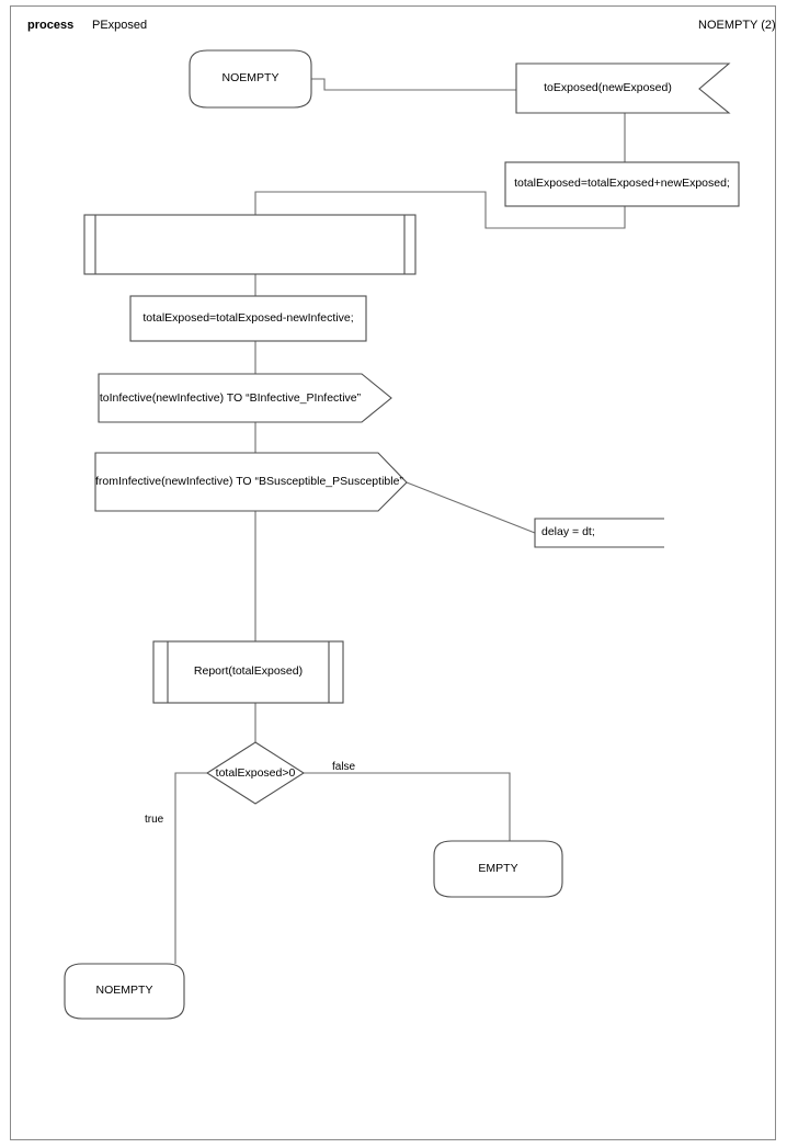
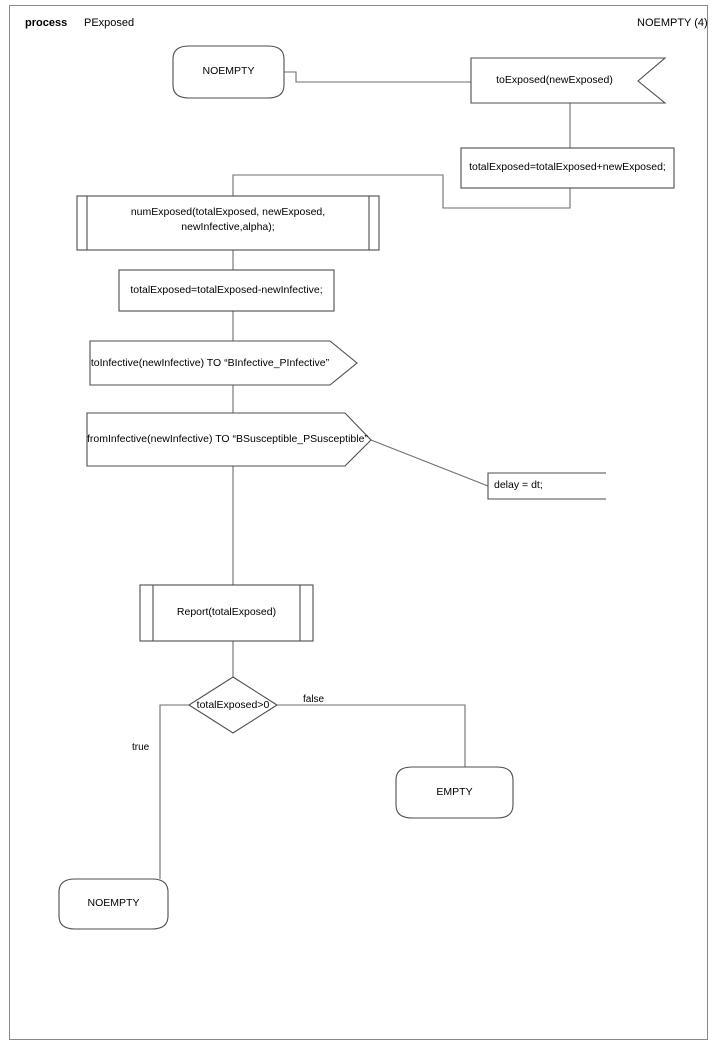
  process
  PExposed
- NOEMPTY (2)
+ NOEMPTY (4)
  NOEMPTY
  toExposed(newExposed)
  totalExposed=totalExposed+newExposed;
+ numExposed(totalExposed, newExposed,
+ newInfective,alpha);
  totalExposed=totalExposed-newInfective;
  toInfective(newInfective) TO “BInfective_PInfective”
  fromInfective(newInfective) TO “BSusceptible_PSusceptible”
  delay = dt;
  Report(totalExposed)
  totalExposed>0
  EMPTY
  NOEMPTY
  false
  true
